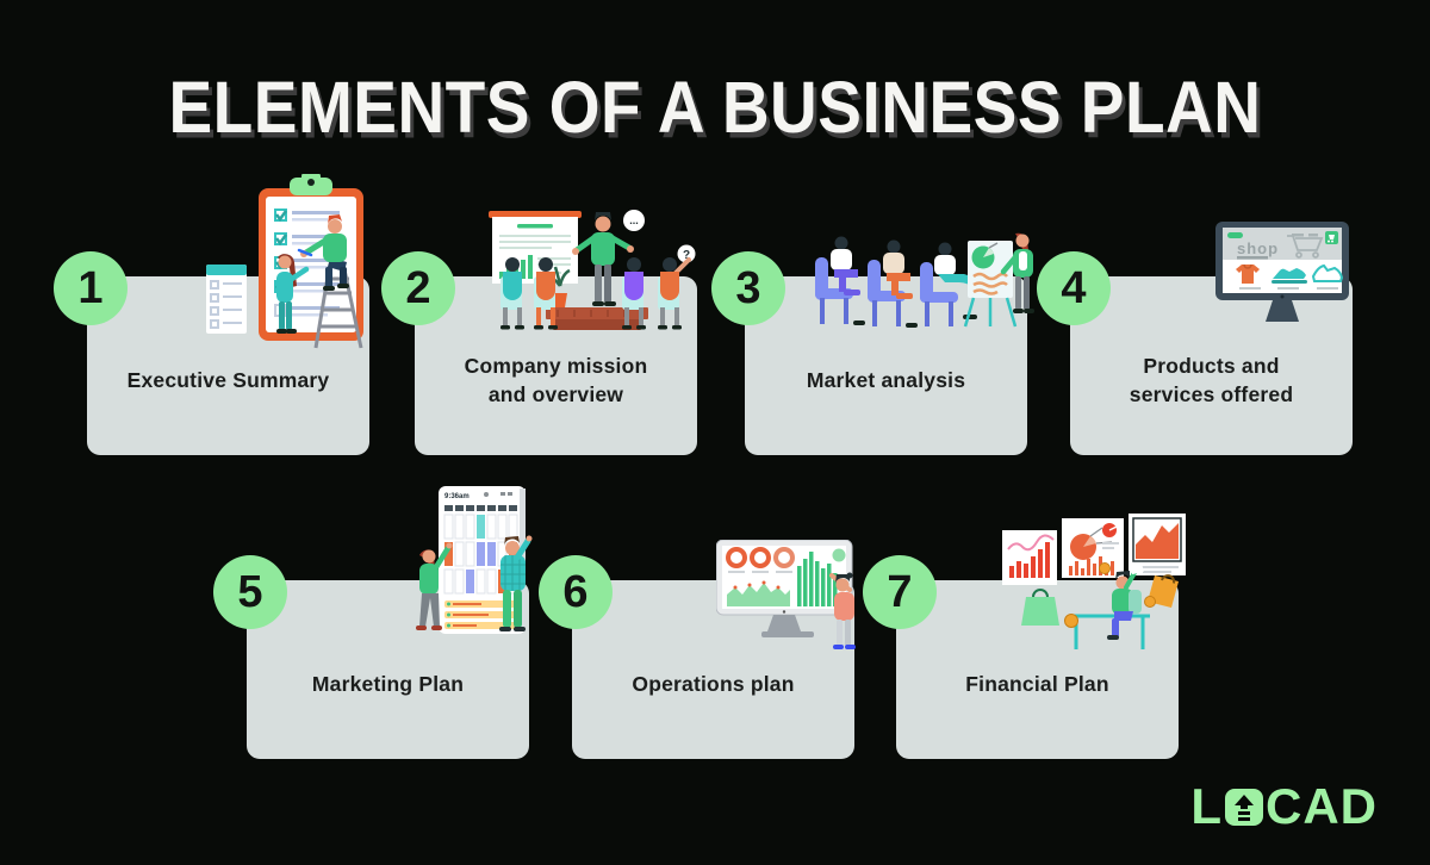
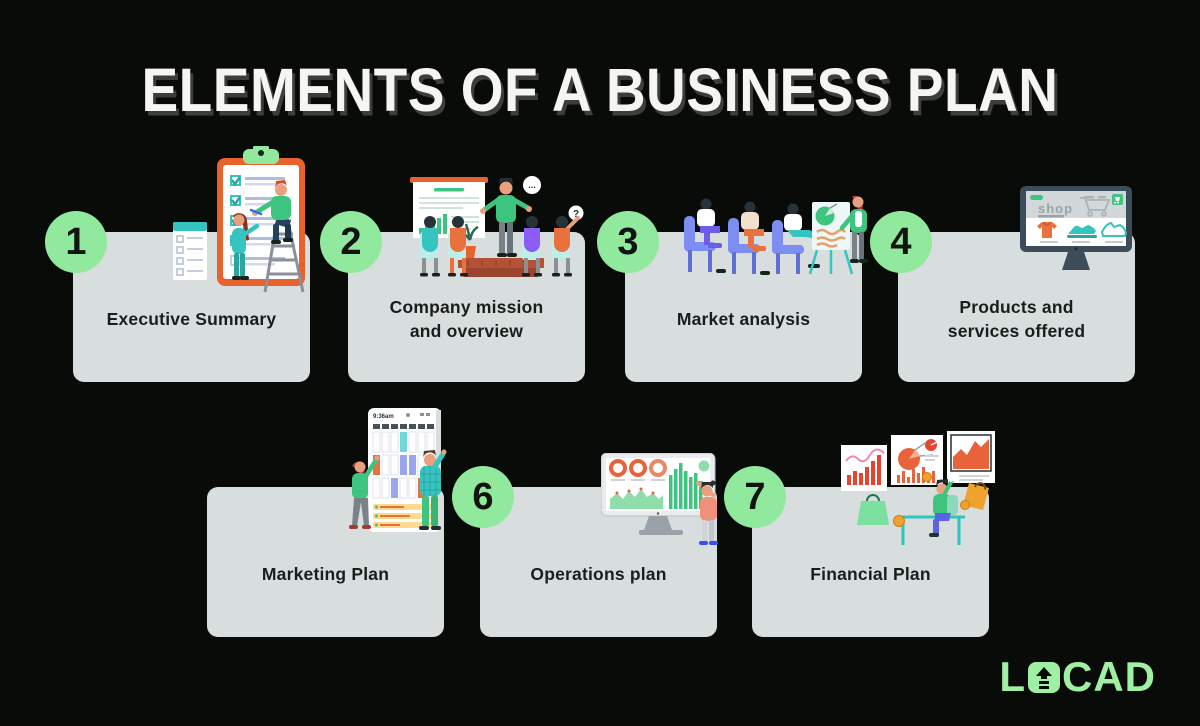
  ELEMENTS OF A BUSINESS PLAN
  1
  Executive Summary
  2
  ...
  ?
  Company mission
  and overview
  3
  Market analysis
  4
  shop
  Products and
  services offered
- 5
  Marketing Plan
  6
  Operations plan
  7
  Financial Plan
  L
  CAD
